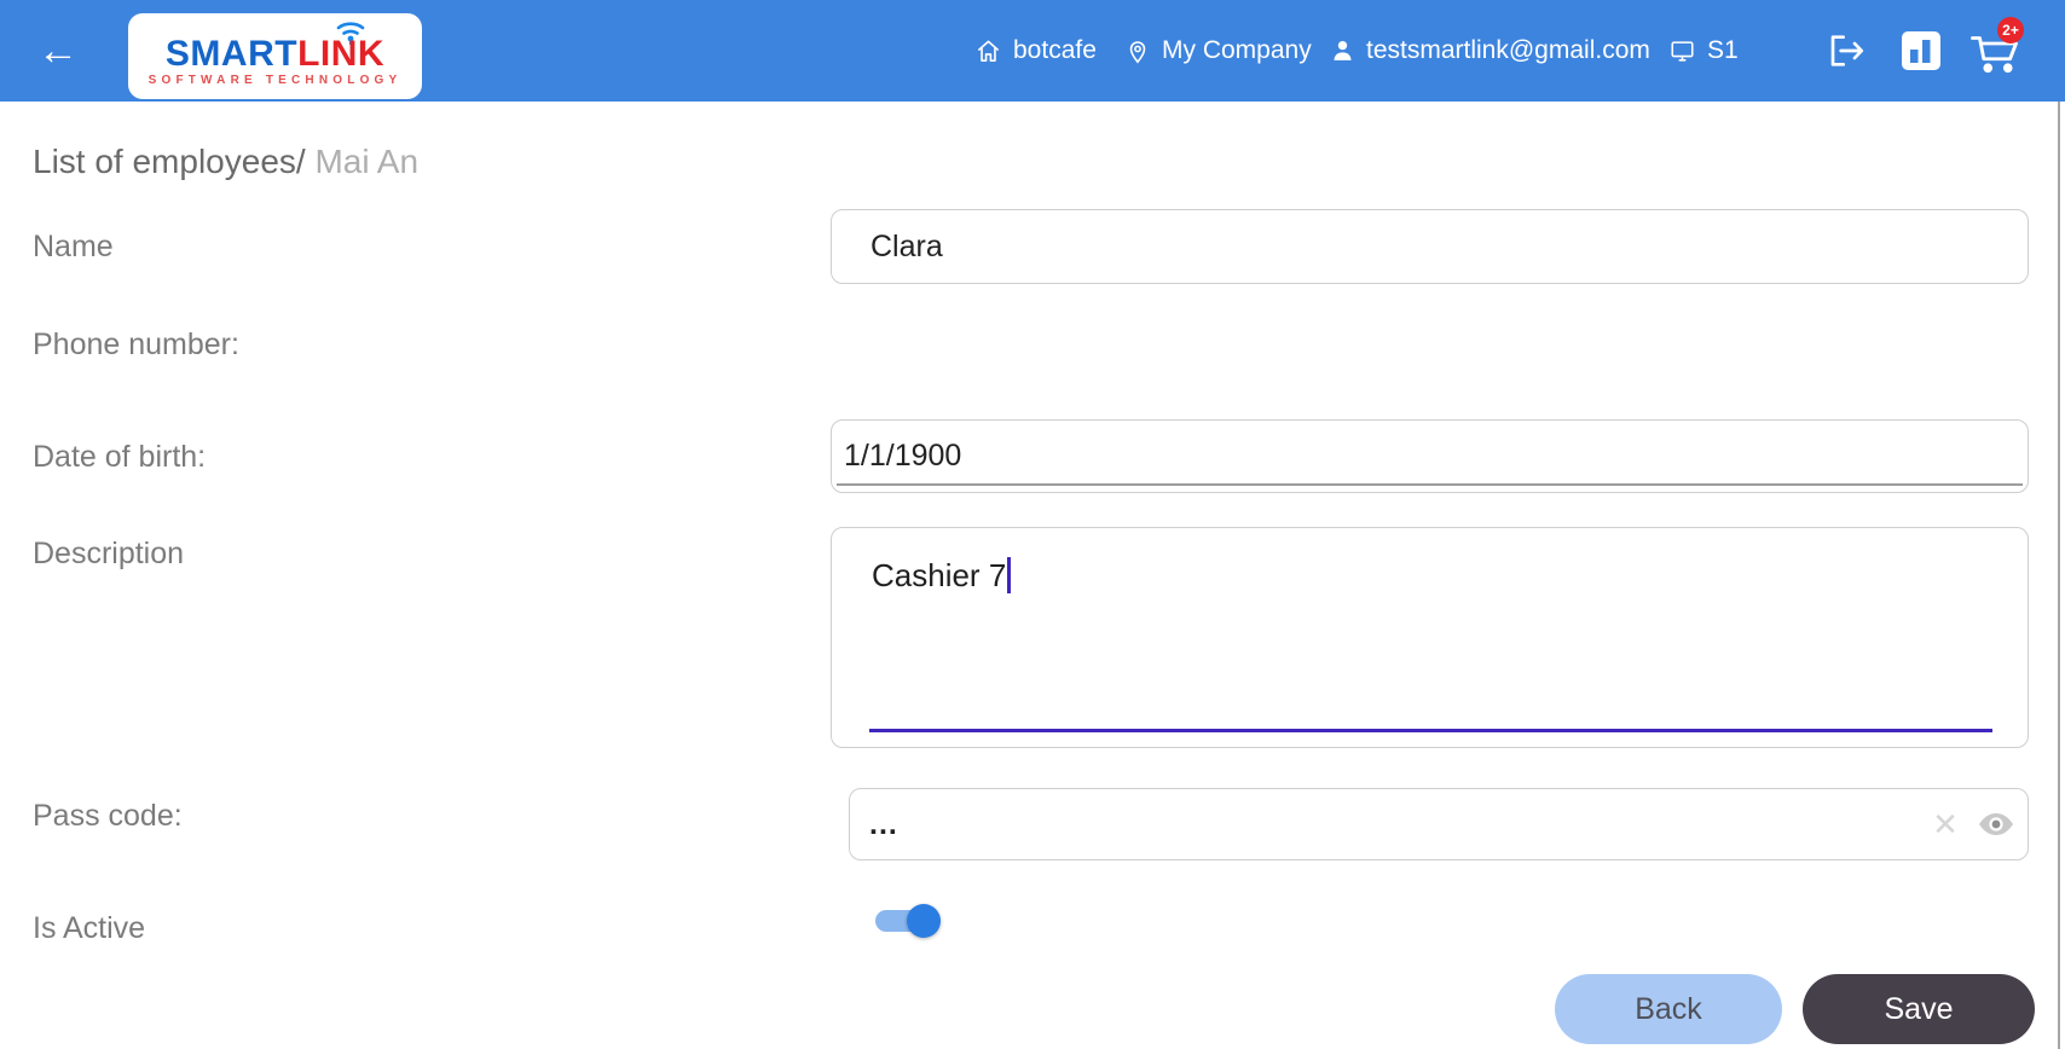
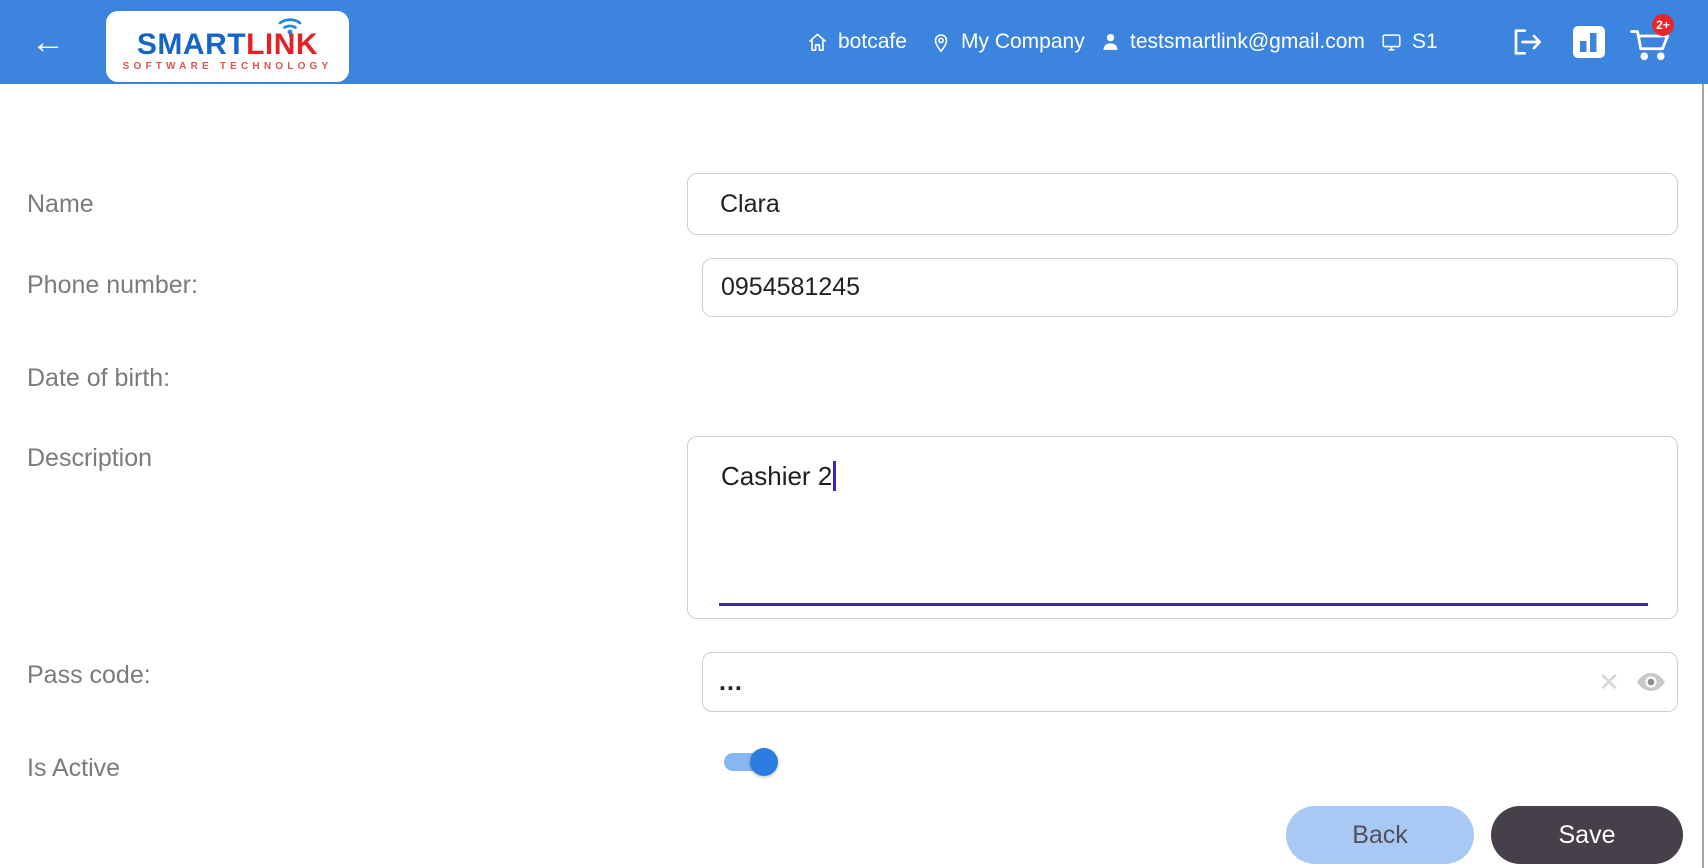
  ←
  SMARTLINK
  SOFTWARE TECHNOLOGY
  botcafe
  My Company
  testsmartlink@gmail.com
  S1
  2+
- List of employees/ Mai An
  Name
  Clara
  Phone number:
+ 0954581245
  Date of birth:
- 1/1/1900
  Description
- Cashier 7
+ Cashier 2
  Pass code:
  ...
  ✕
  Is Active
  Back
  Save
